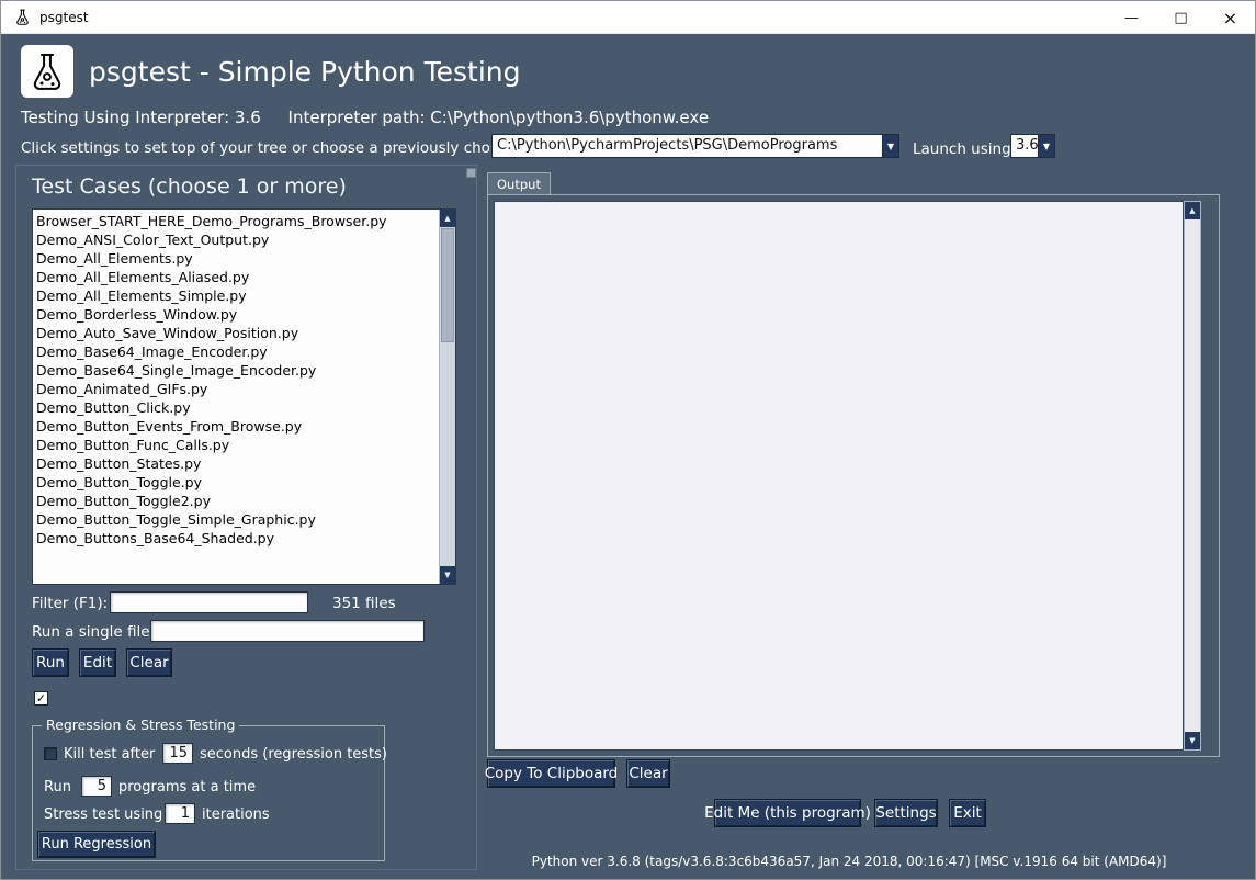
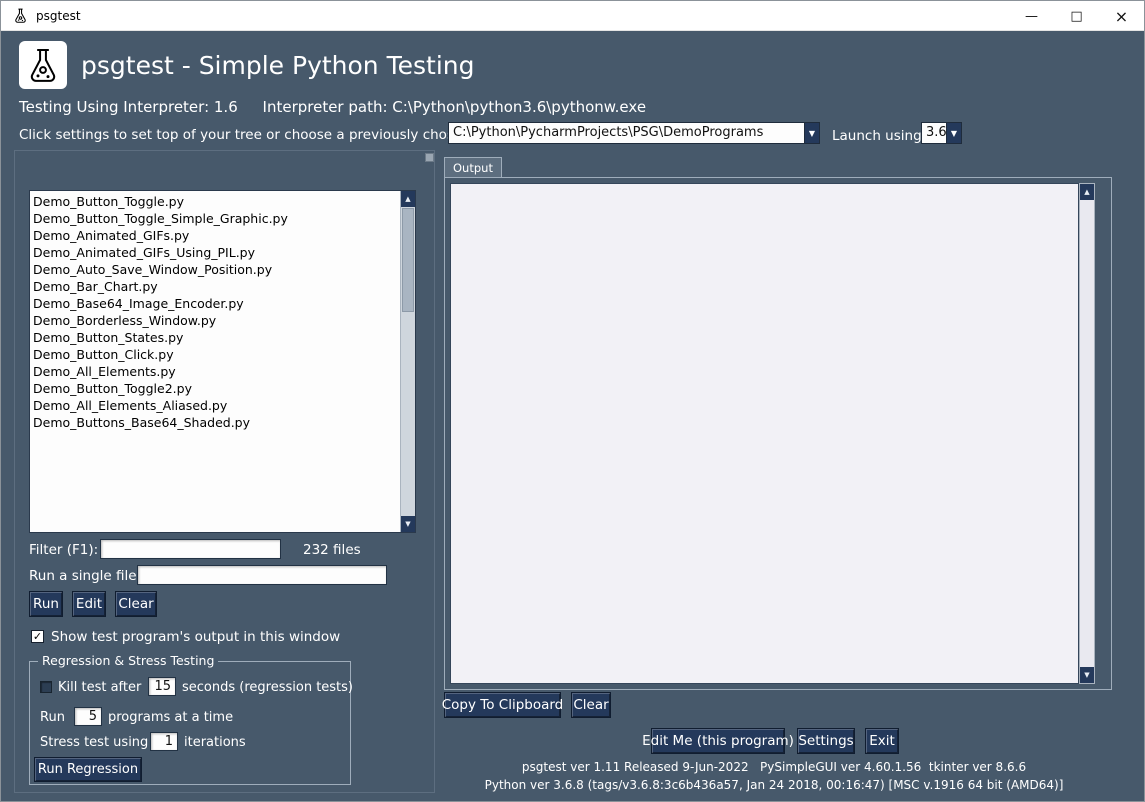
  psgtest
  —
  □
  ×
  psgtest - Simple Python Testing
- Testing Using Interpreter: 3.6 Interpreter path: C:\Python\python3.6\pythonw.exe
+ Testing Using Interpreter: 1.6 Interpreter path: C:\Python\python3.6\pythonw.exe
  Click settings to set top of your tree or choose a previously cho
  C:\Python\PycharmProjects\PSG\DemoPrograms
  ▼
  Launch using
  3.6
  ▼
- Test Cases (choose 1 or more)
- Browser_START_HERE_Demo_Programs_Browser.py
- Demo_ANSI_Color_Text_Output.py
- Demo_All_Elements.py
+ Demo_Button_Toggle.py
- Demo_All_Elements_Aliased.py
+ Demo_Button_Toggle_Simple_Graphic.py
- Demo_All_Elements_Simple.py
- Demo_Borderless_Window.py
+ Demo_Animated_GIFs.py
+ Demo_Animated_GIFs_Using_PIL.py
  Demo_Auto_Save_Window_Position.py
+ Demo_Bar_Chart.py
  Demo_Base64_Image_Encoder.py
- Demo_Base64_Single_Image_Encoder.py
- Demo_Animated_GIFs.py
+ Demo_Borderless_Window.py
- Demo_Button_Click.py
+ Demo_Button_States.py
- Demo_Button_Events_From_Browse.py
- Demo_Button_Func_Calls.py
- Demo_Button_States.py
+ Demo_Button_Click.py
- Demo_Button_Toggle.py
+ Demo_All_Elements.py
  Demo_Button_Toggle2.py
- Demo_Button_Toggle_Simple_Graphic.py
+ Demo_All_Elements_Aliased.py
  Demo_Buttons_Base64_Shaded.py
  ▲
  ▼
  Filter (F1):
- 351 files
+ 232 files
  Run a single file
  Run
  Edit
  Clear
  ✓
+ Show test program's output in this window
  Regression & Stress Testing
  Kill test after
  15
  seconds (regression tests)
  Run
  5
  programs at a time
  Stress test using
  1
  iterations
  Run Regression
  Output
  ▲
  ▼
  Copy To Clipboard
  Clear
  Edit Me (this program)
  Settings
  Exit
+ psgtest ver 1.11 Released 9-Jun-2022 PySimpleGUI ver 4.60.1.56 tkinter ver 8.6.6
  Python ver 3.6.8 (tags/v3.6.8:3c6b436a57, Jan 24 2018, 00:16:47) [MSC v.1916 64 bit (AMD64)]
